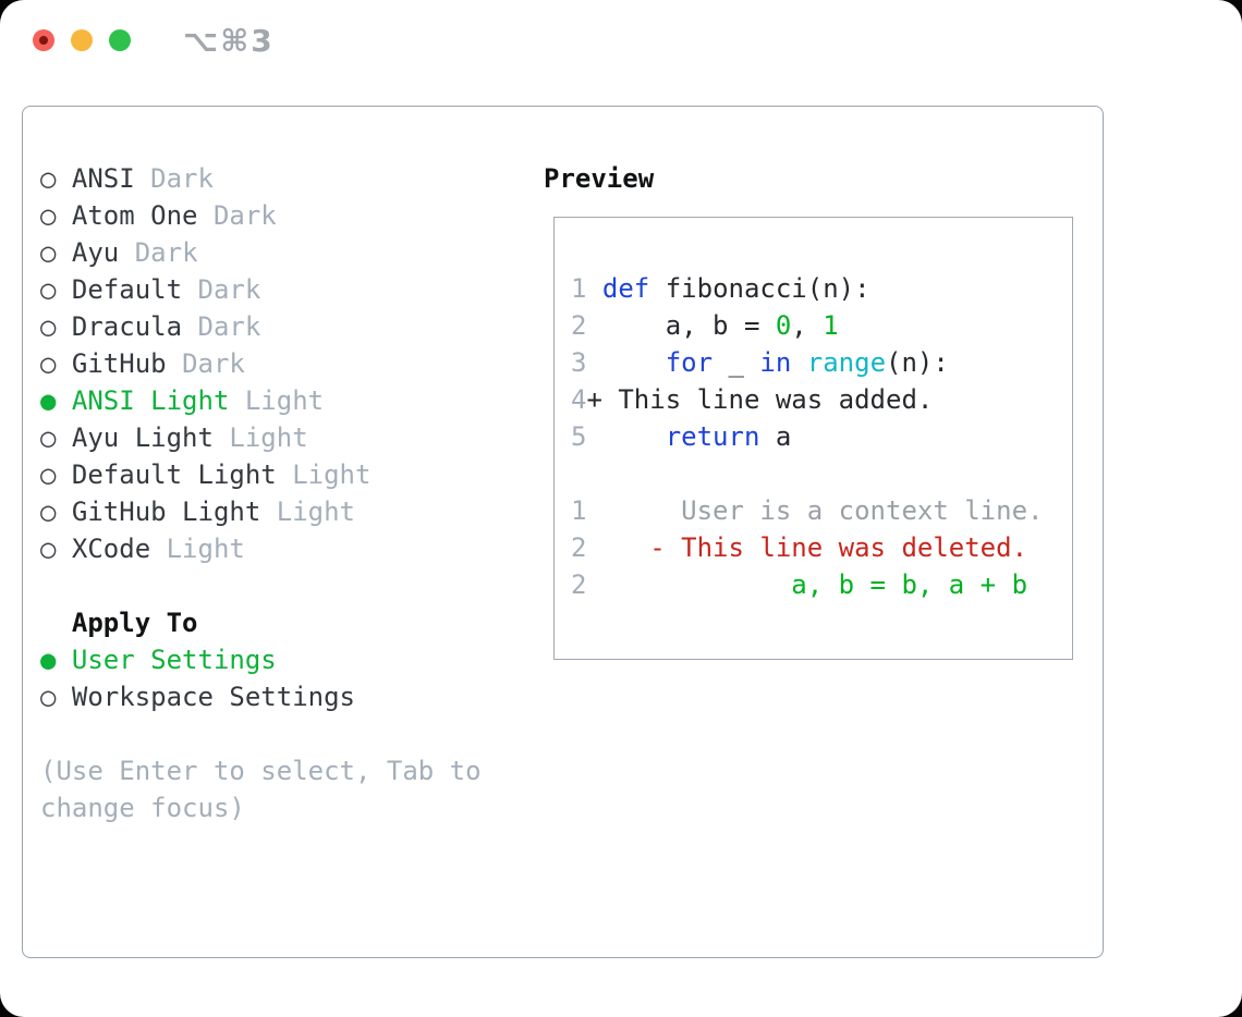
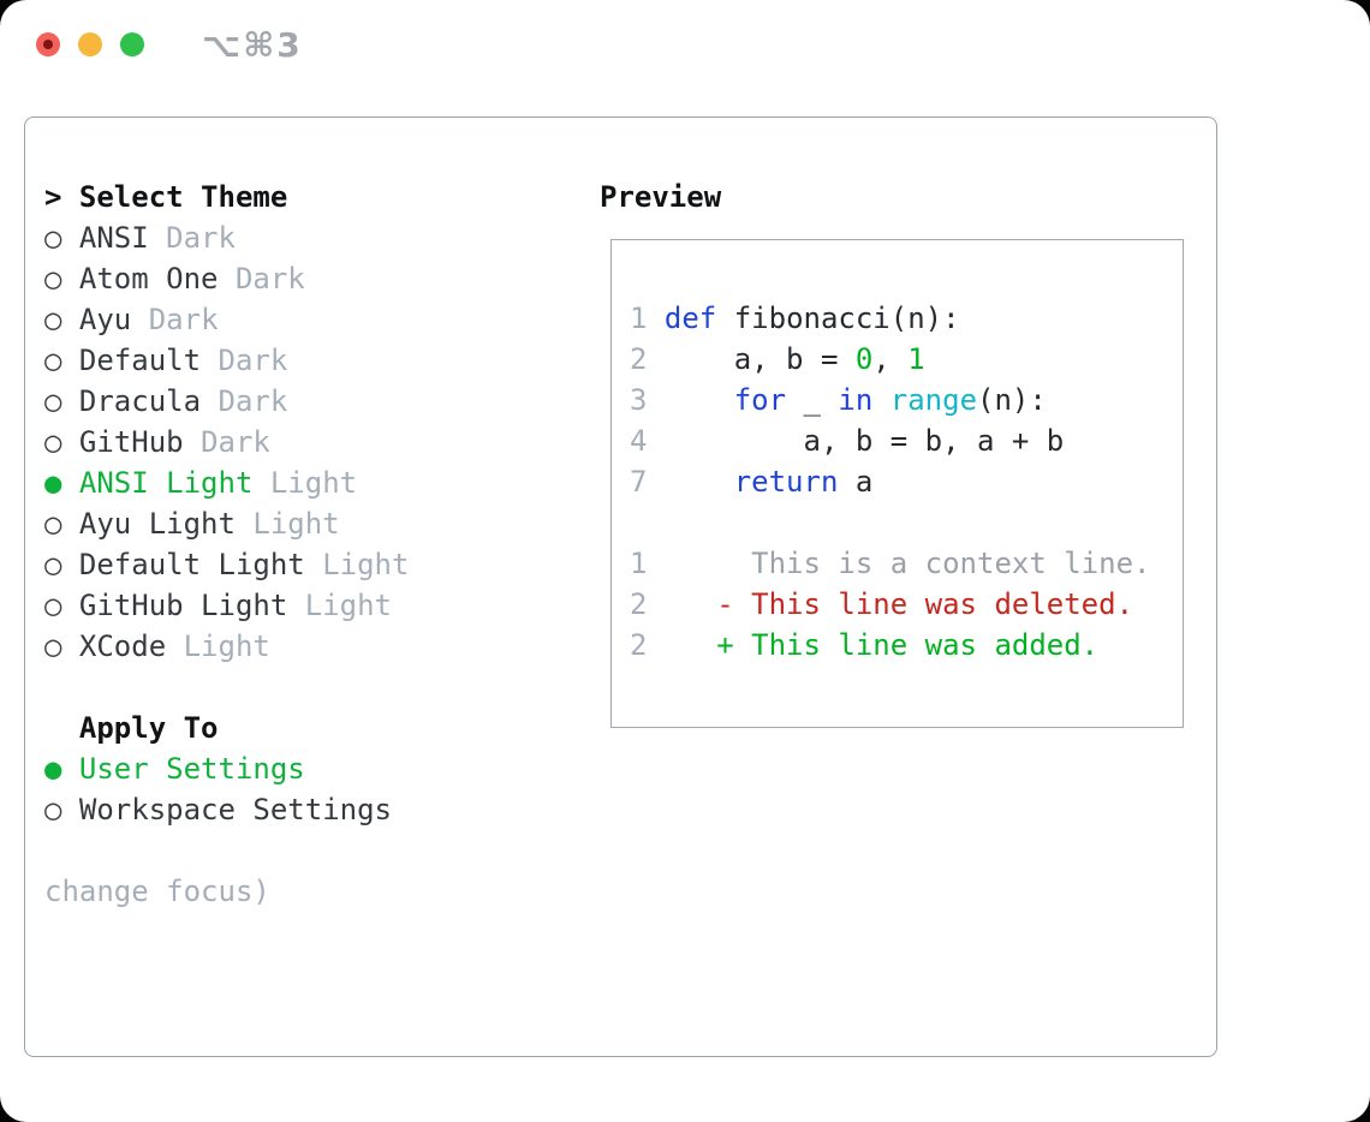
  ⌥⌘3
+ > Select Theme
  ○ ANSI Dark
  ○ Atom One Dark
  ○ Ayu Dark
  ○ Default Dark
  ○ Dracula Dark
  ○ GitHub Dark
  ● ANSI Light Light
  ○ Ayu Light Light
  ○ Default Light Light
  ○ GitHub Light Light
  ○ XCode Light
  Apply To
  ● User Settings
  ○ Workspace Settings
- (Use Enter to select, Tab to
  change focus)
  Preview
  1 def fibonacci(n):
  2 a, b = 0, 1
  3 for _ in range(n):
- 4+ This line was added.
+ 4 a, b = b, a + b
- 5 return a
+ 7 return a
- 1 User is a context line.
+ 1 This is a context line.
  2 - This line was deleted.
- 2 a, b = b, a + b
+ 2 + This line was added.
